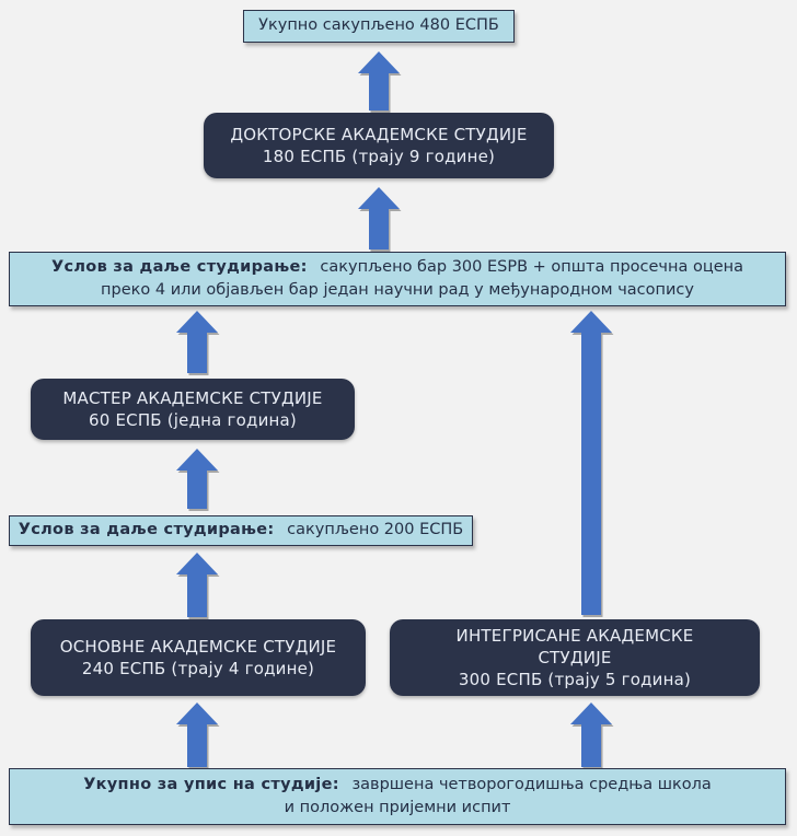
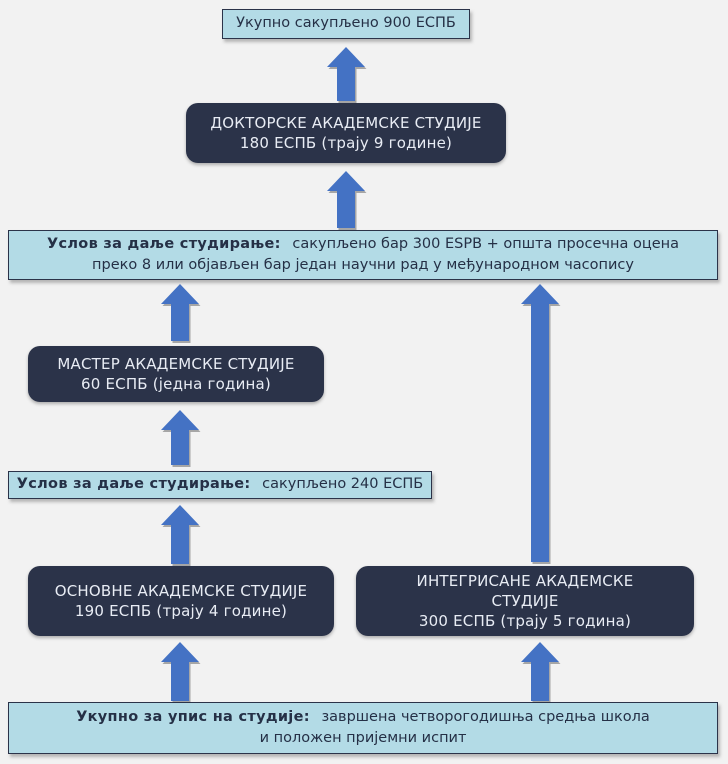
- Укупно сакупљено 480 ЕСПБ
+ Укупно сакупљено 900 ЕСПБ
  ДОКТОРСКЕ АКАДЕМСКЕ СТУДИЈЕ
  180 ЕСПБ (трају 9 године)
  Услов за даље студирање: сакупљено бар 300 ESPB + општа просечна оцена
- преко 4 или објављен бар један научни рад у међународном часопису
+ преко 8 или објављен бар један научни рад у међународном часопису
  МАСТЕР АКАДЕМСКЕ СТУДИЈЕ
  60 ЕСПБ (једна година)
- Услов за даље студирање: сакупљено 200 ЕСПБ
+ Услов за даље студирање: сакупљено 240 ЕСПБ
  ОСНОВНЕ АКАДЕМСКЕ СТУДИЈЕ
- 240 ЕСПБ (трају 4 године)
+ 190 ЕСПБ (трају 4 године)
  ИНТЕГРИСАНЕ АКАДЕМСКЕ
  СТУДИЈЕ
  300 ЕСПБ (трају 5 година)
  Укупно за упис на студије: завршена четворогодишња средња школа
  и положен пријемни испит
